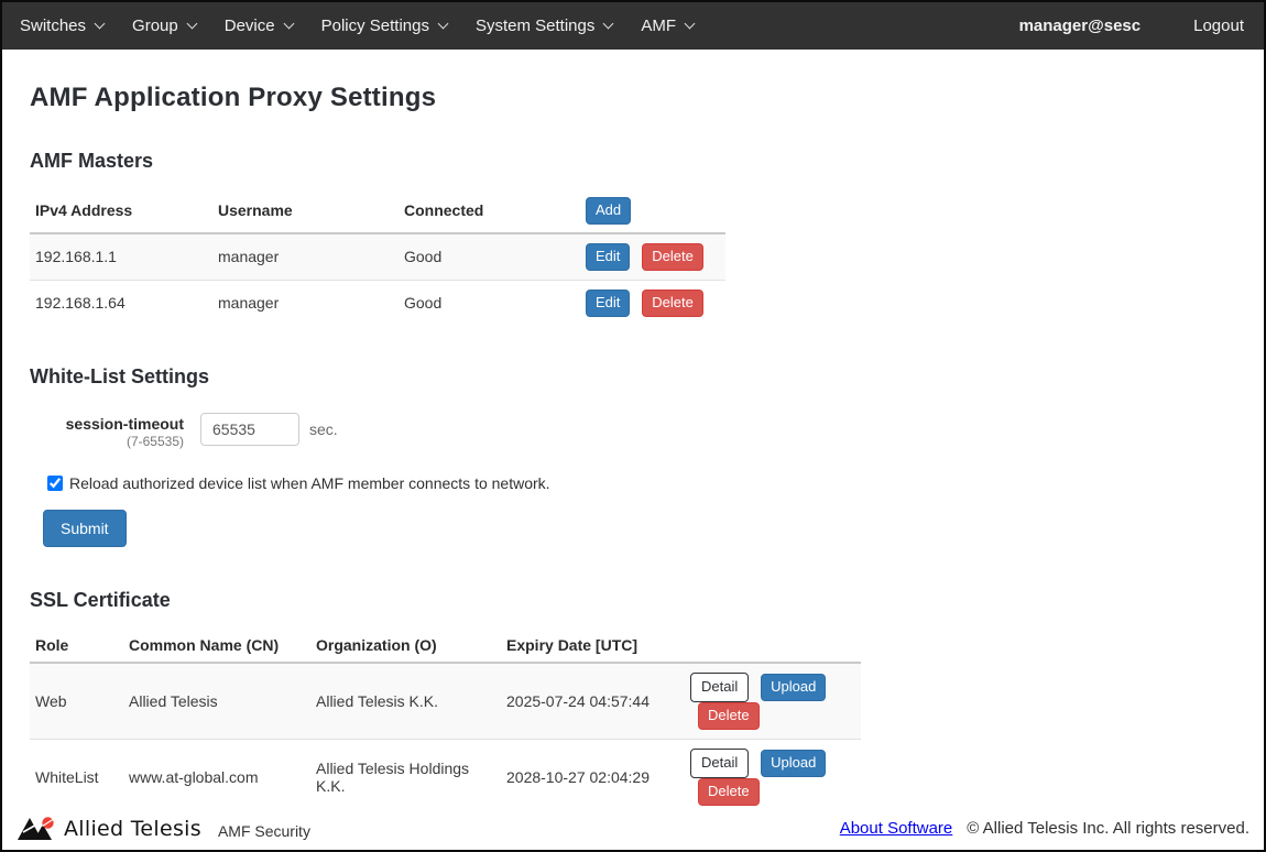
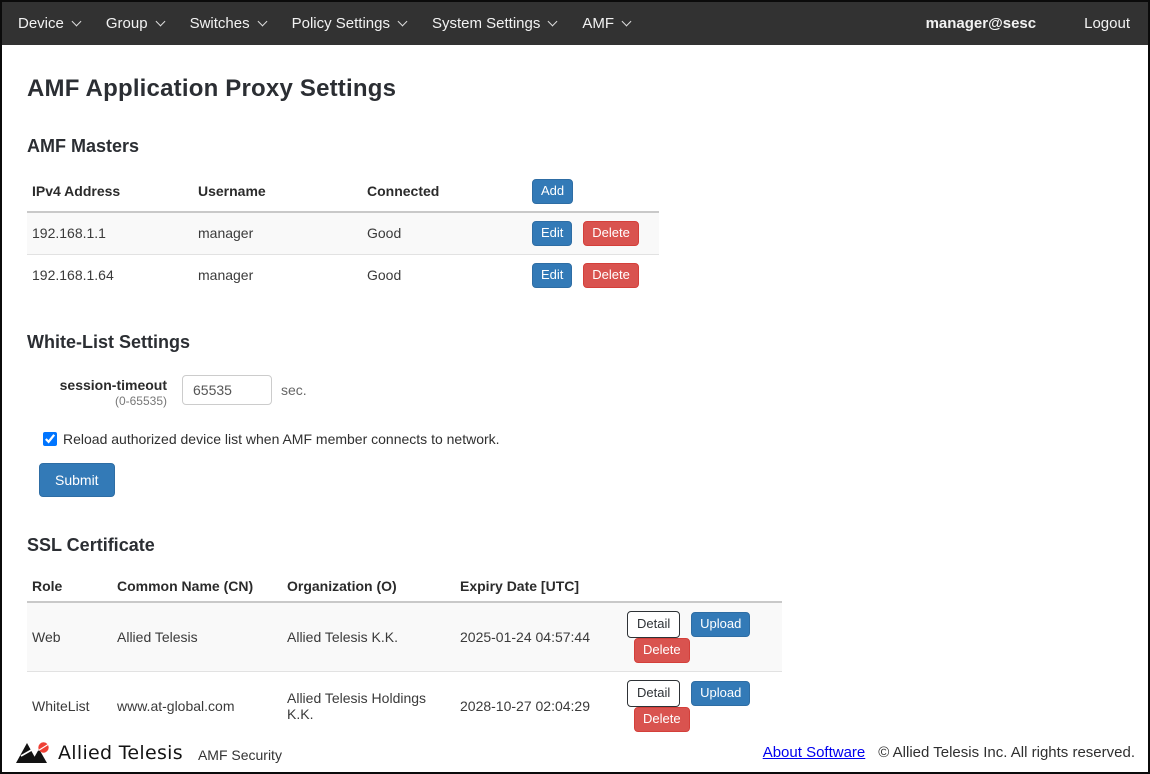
- Switches
+ Device
  Group
- Device
+ Switches
  Policy Settings
  System Settings
  AMF
  manager@sesc
  Logout
  AMF Application Proxy Settings
  AMF Masters
  IPv4 Address	Username	Connected	Add
  192.168.1.1	manager	Good	Edit Delete
  192.168.1.64	manager	Good	Edit Delete
  White-List Settings
  session-timeout
- (7-65535)
+ (0-65535)
  65535
  sec.
  Reload authorized device list when AMF member connects to network.
  Submit
  SSL Certificate
  Role	Common Name (CN)	Organization (O)	Expiry Date [UTC]
- Web	Allied Telesis	Allied Telesis K.K.	2025-07-24 04:57:44	Detail Upload Delete
+ Web	Allied Telesis	Allied Telesis K.K.	2025-01-24 04:57:44	Detail Upload Delete
  WhiteList	www.at-global.com	Allied Telesis Holdings K.K.	2028-10-27 02:04:29	Detail Upload Delete
  Allied Telesis
  AMF Security
  About Software
  © Allied Telesis Inc. All rights reserved.
